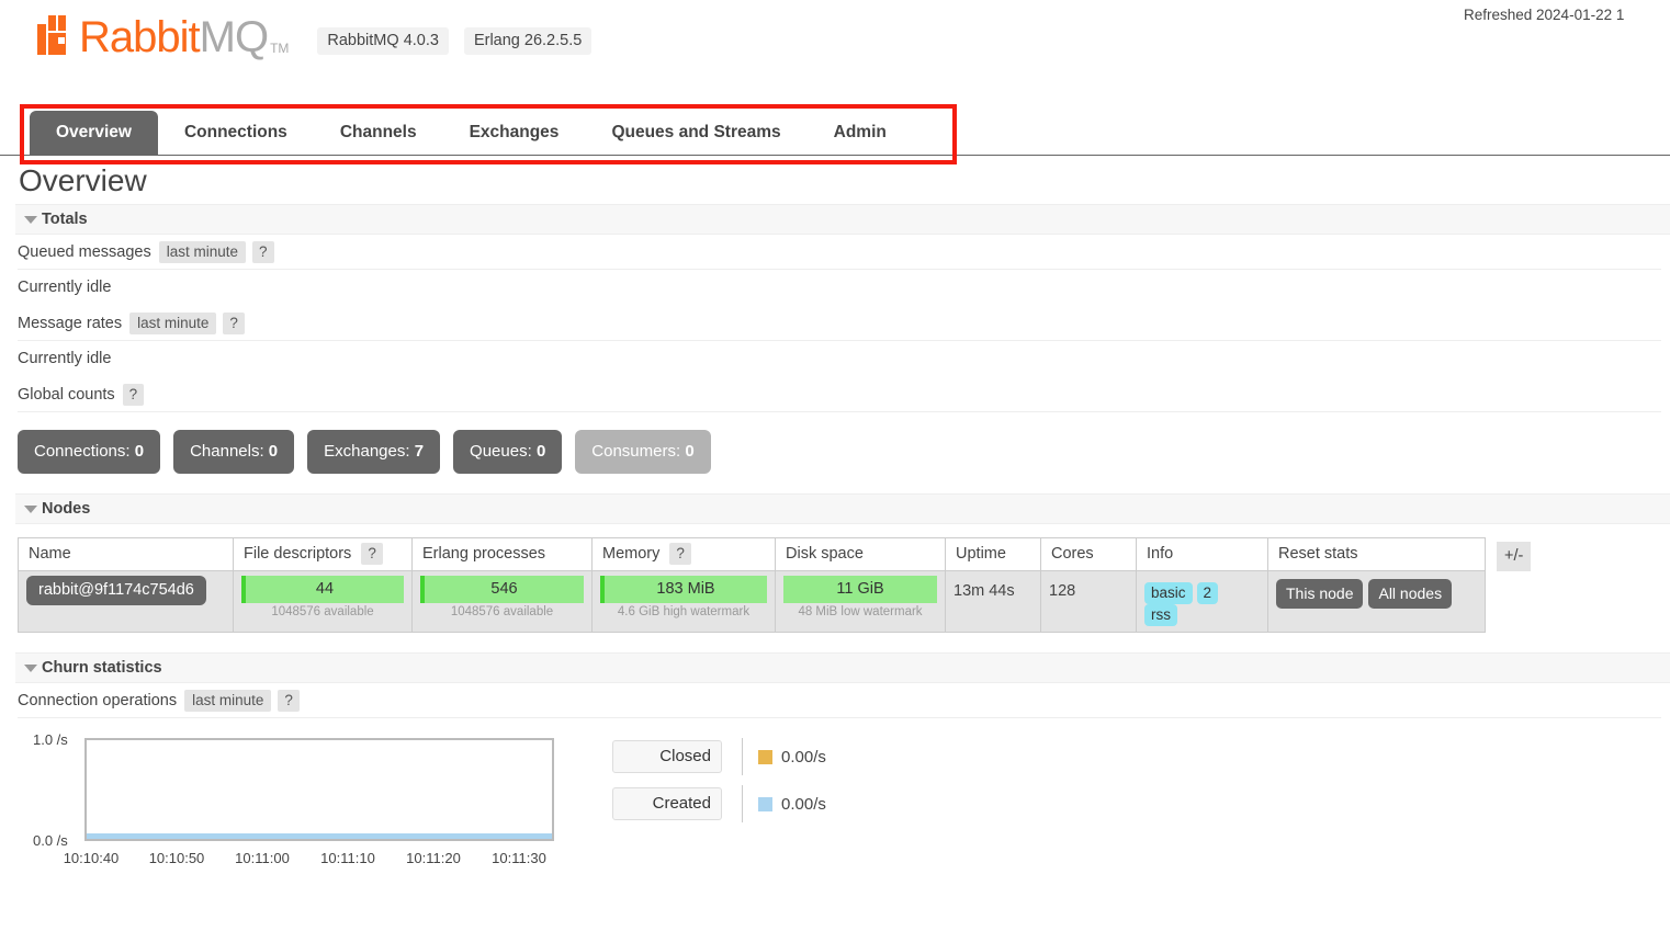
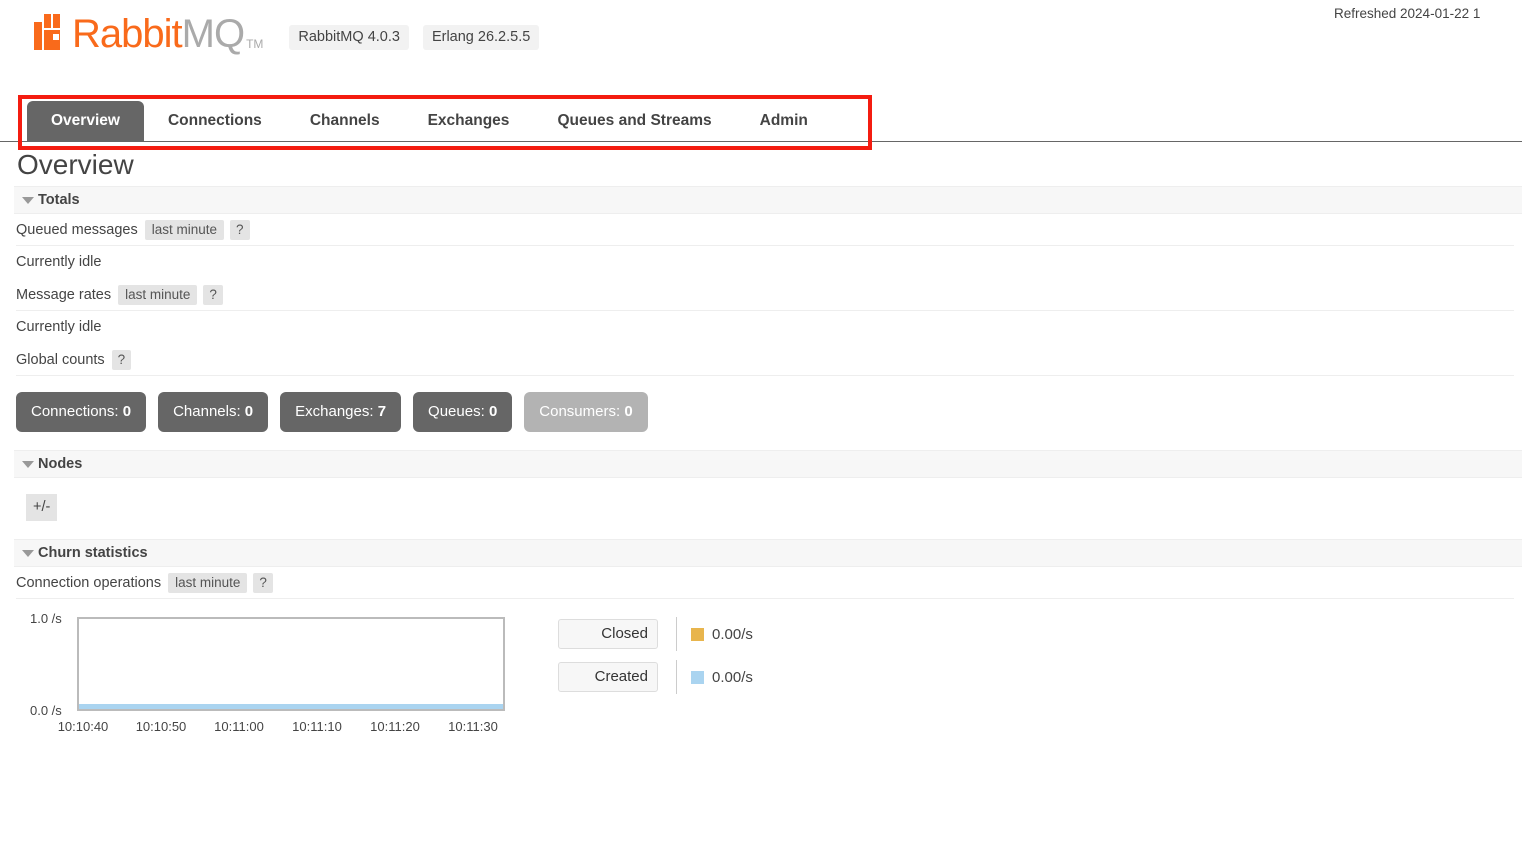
  Refreshed 2024-01-22 1
  Rabbit
  MQ
  TM
  RabbitMQ 4.0.3
  Erlang 26.2.5.5
  Overview
  Connections
  Channels
  Exchanges
  Queues and Streams
  Admin
  Overview
  Totals
  Queued messages
  last minute
  ?
  Currently idle
  Message rates
  last minute
  ?
  Currently idle
  Global counts
  ?
  Connections: 0
  Channels: 0
  Exchanges: 7
  Queues: 0
  Consumers: 0
  Nodes
- Name	File descriptors ?	Erlang processes	Memory ?	Disk space	Uptime	Cores	Info	Reset stats
- rabbit@9f1174c754d6	44 1048576 available	546 1048576 available	183 MiB 4.6 GiB high watermark	11 GiB 48 MiB low watermark	13m 44s	128	basic 2rss	This node All nodes
  +/-
  Churn statistics
  Connection operations
  last minute
  ?
  1.0 /s
  0.0 /s
  10:10:40
  10:10:50
  10:11:00
  10:11:10
  10:11:20
  10:11:30
  Closed
  0.00/s
  Created
  0.00/s
